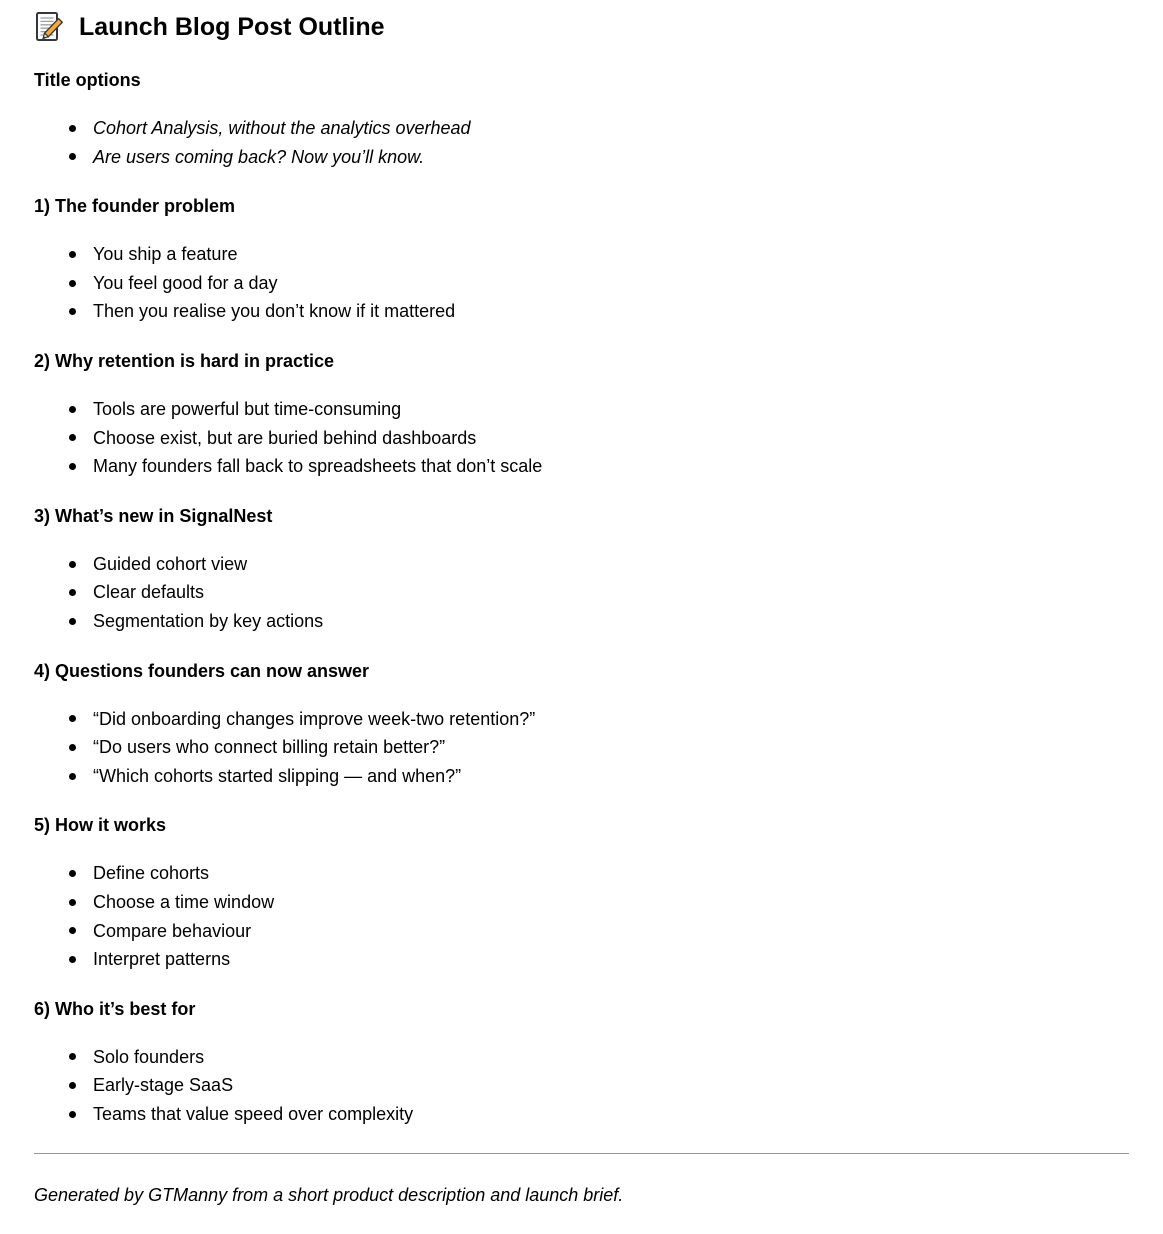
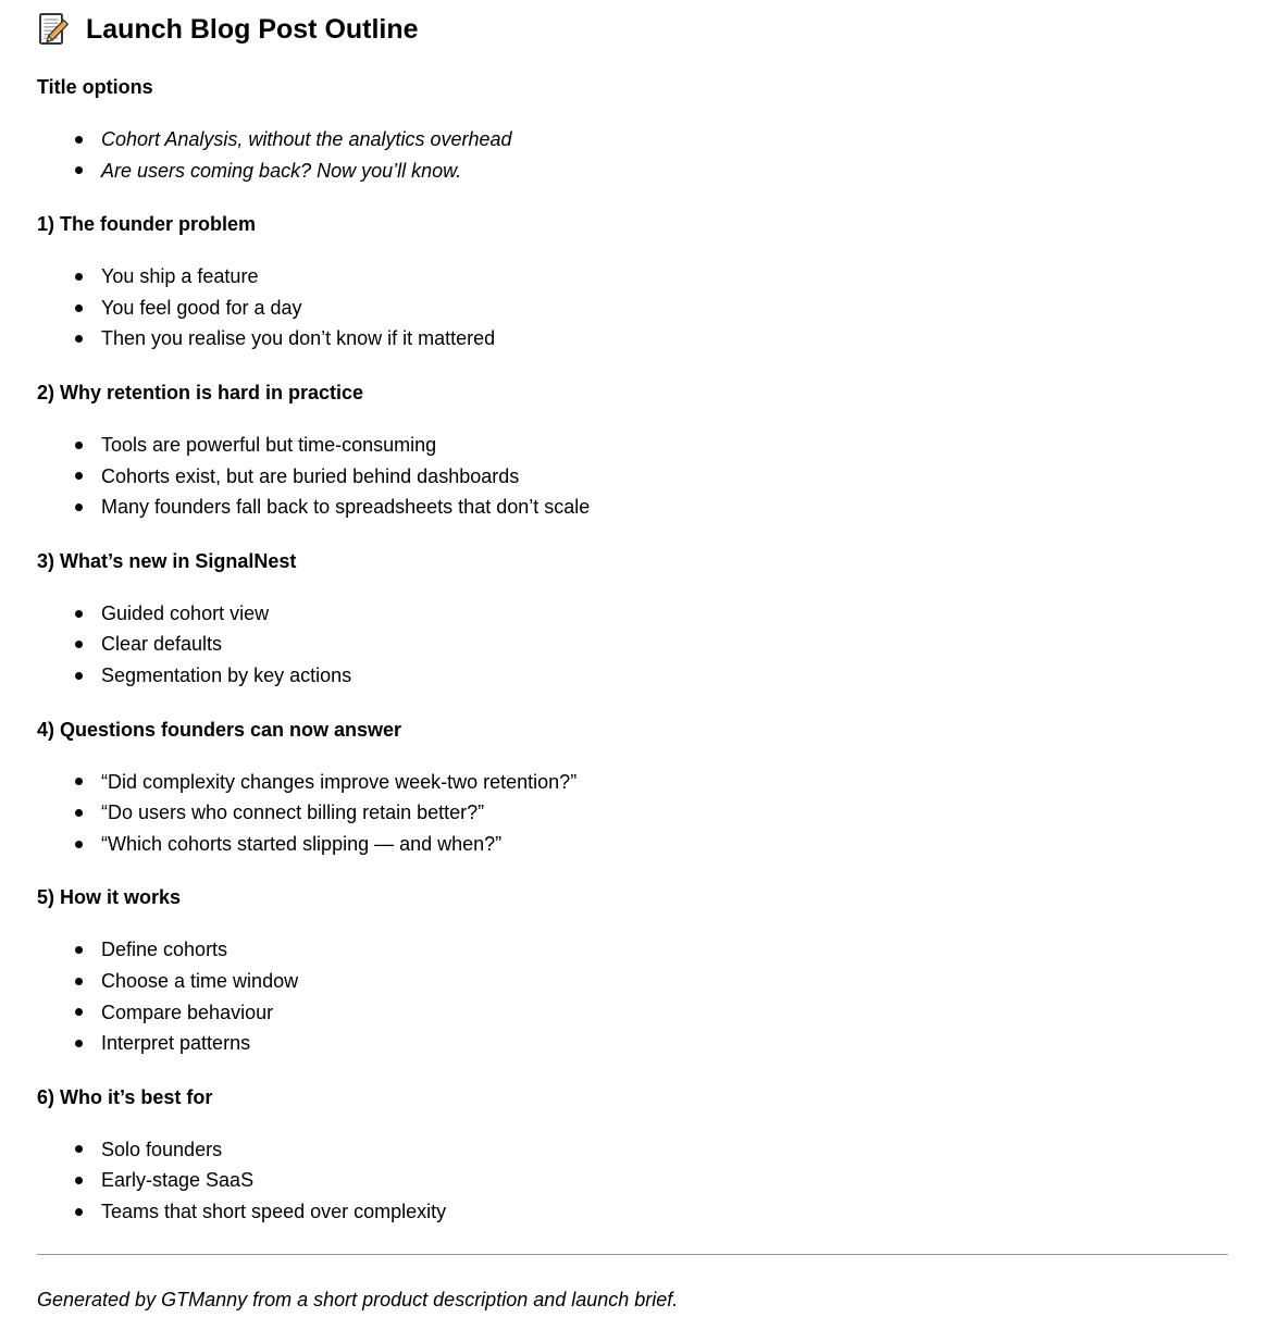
  Launch Blog Post Outline
  Title options
  Cohort Analysis, without the analytics overhead
  Are users coming back? Now you’ll know.
  1) The founder problem
  You ship a feature
  You feel good for a day
  Then you realise you don’t know if it mattered
  2) Why retention is hard in practice
  Tools are powerful but time-consuming
- Choose exist, but are buried behind dashboards
+ Cohorts exist, but are buried behind dashboards
  Many founders fall back to spreadsheets that don’t scale
  3) What’s new in SignalNest
  Guided cohort view
  Clear defaults
  Segmentation by key actions
  4) Questions founders can now answer
- “Did onboarding changes improve week-two retention?”
+ “Did complexity changes improve week-two retention?”
  “Do users who connect billing retain better?”
  “Which cohorts started slipping — and when?”
  5) How it works
  Define cohorts
  Choose a time window
  Compare behaviour
  Interpret patterns
  6) Who it’s best for
  Solo founders
  Early-stage SaaS
- Teams that value speed over complexity
+ Teams that short speed over complexity
  Generated by GTManny from a short product description and launch brief.
